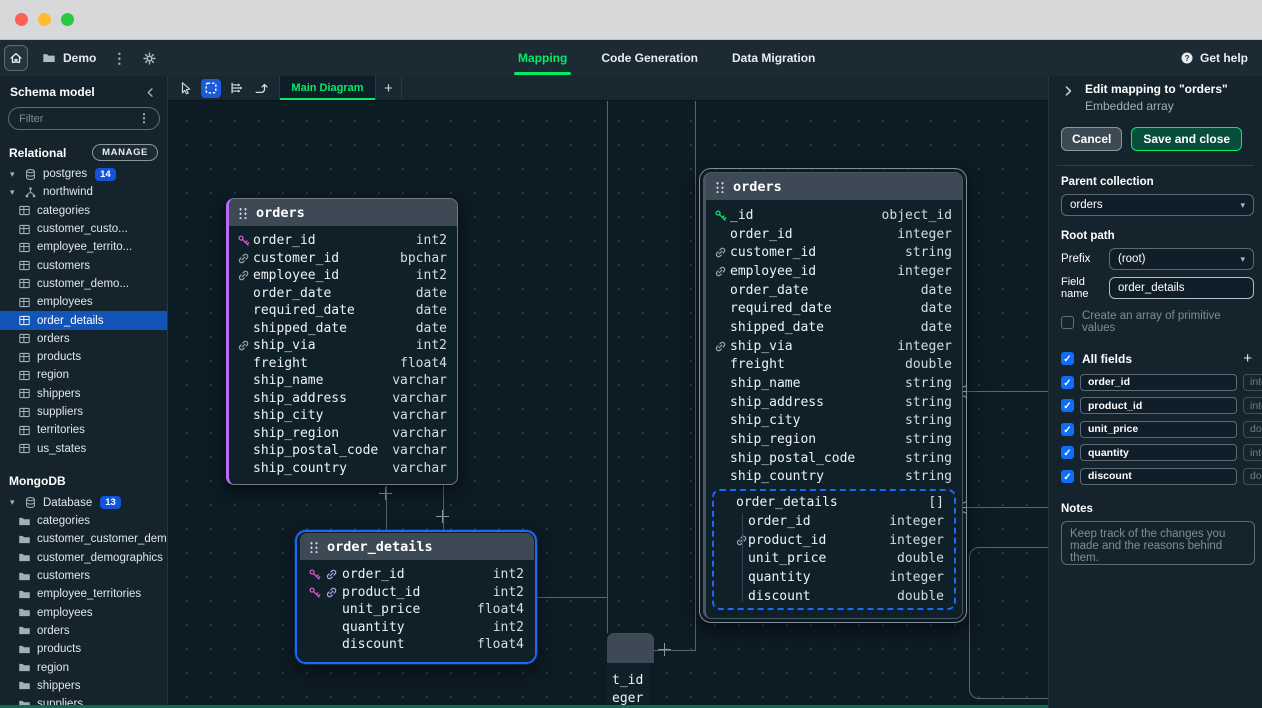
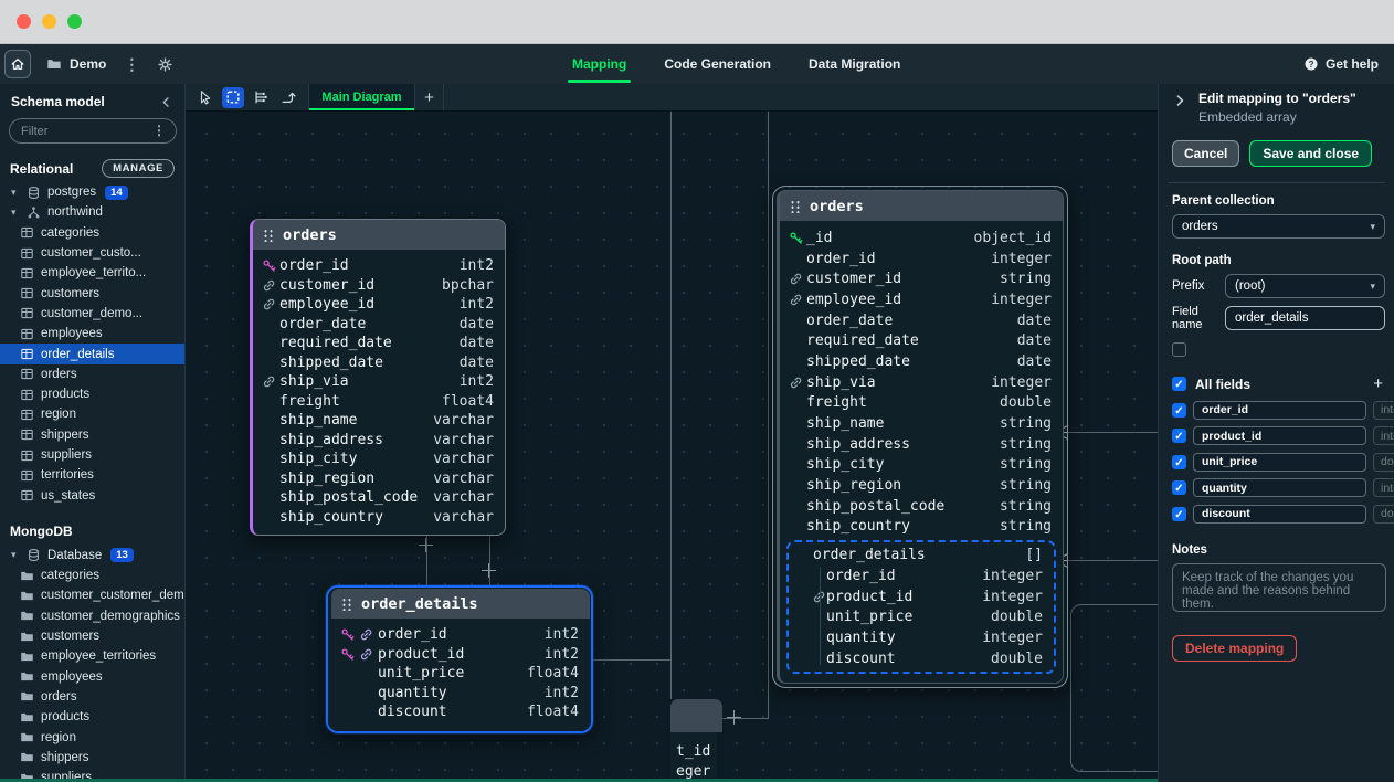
  Demo
  ⋮
  Mapping
  Code Generation
  Data Migration
  Get help
  Schema model
  Filter
  ⋮
  Relational
  MANAGE
  ▾
  postgres
  14
  ▾
  northwind
  categories
  customer_custo...
  employee_territo...
  customers
  customer_demo...
  employees
  order_details
  orders
  products
  region
  shippers
  suppliers
  territories
  us_states
  MongoDB
  ▾
  Database
  13
  categories
  customer_customer_dem
  customer_demographics
  customers
  employee_territories
  employees
  orders
  products
  region
  shippers
  Main Diagram
  +
  orders
  order_id
  int2
  customer_id
  bpchar
  employee_id
  int2
  order_date
  date
  required_date
  date
  shipped_date
  date
  ship_via
  int2
  freight
  float4
  ship_name
  varchar
  ship_address
  varchar
  ship_city
  varchar
  ship_region
  varchar
  ship_postal_code
  varchar
  ship_country
  varchar
  order_details
  order_id
  int2
  product_id
  int2
  unit_price
  float4
  quantity
  int2
  discount
  float4
  orders
  _id
  object_id
  order_id
  integer
  customer_id
  string
  employee_id
  integer
  order_date
  date
  required_date
  date
  shipped_date
  date
  ship_via
  integer
  freight
  double
  ship_name
  string
  ship_address
  string
  ship_city
  string
  ship_region
  string
  ship_postal_code
  string
  ship_country
  string
  order_details
  []
  order_id
  integer
  product_id
  integer
  unit_price
  double
  quantity
  integer
  discount
  double
  t_id
  eger
  Edit mapping to "orders"
  Embedded array
  Cancel
  Save and close
  Parent collection
  orders
  ▾
  Root path
  Prefix
  (root)
  ▾
  Field name
  order_details
- Create an array of primitive values
  ✓
  All fields
  +
  ✓
  order_id
  ✓
  product_id
  ✓
  unit_price
  ✓
  quantity
  ✓
  discount
  Notes
+ Delete mapping
